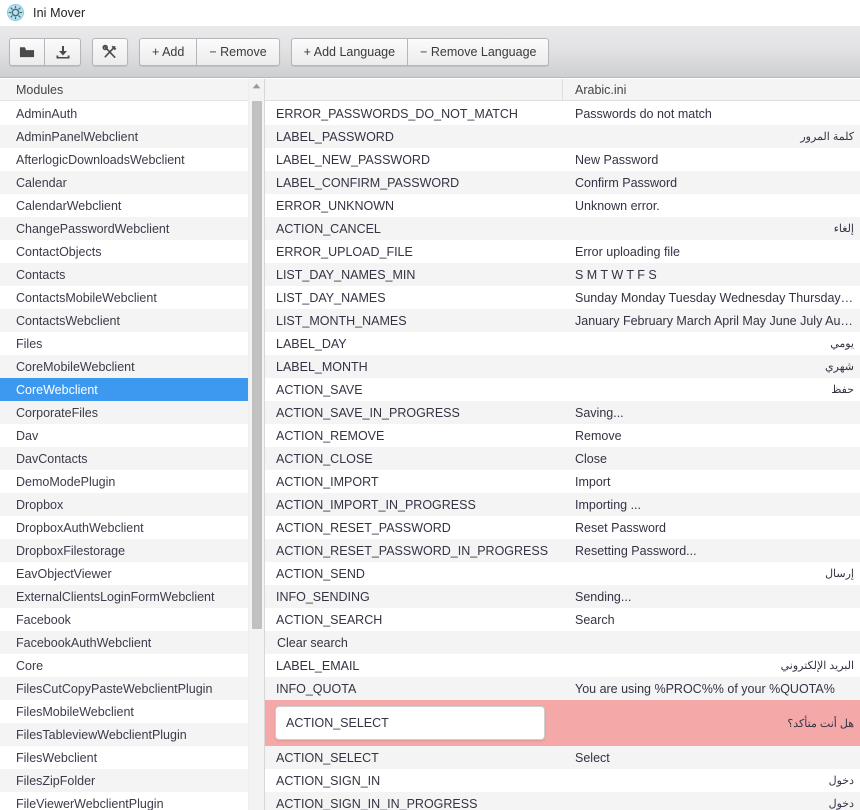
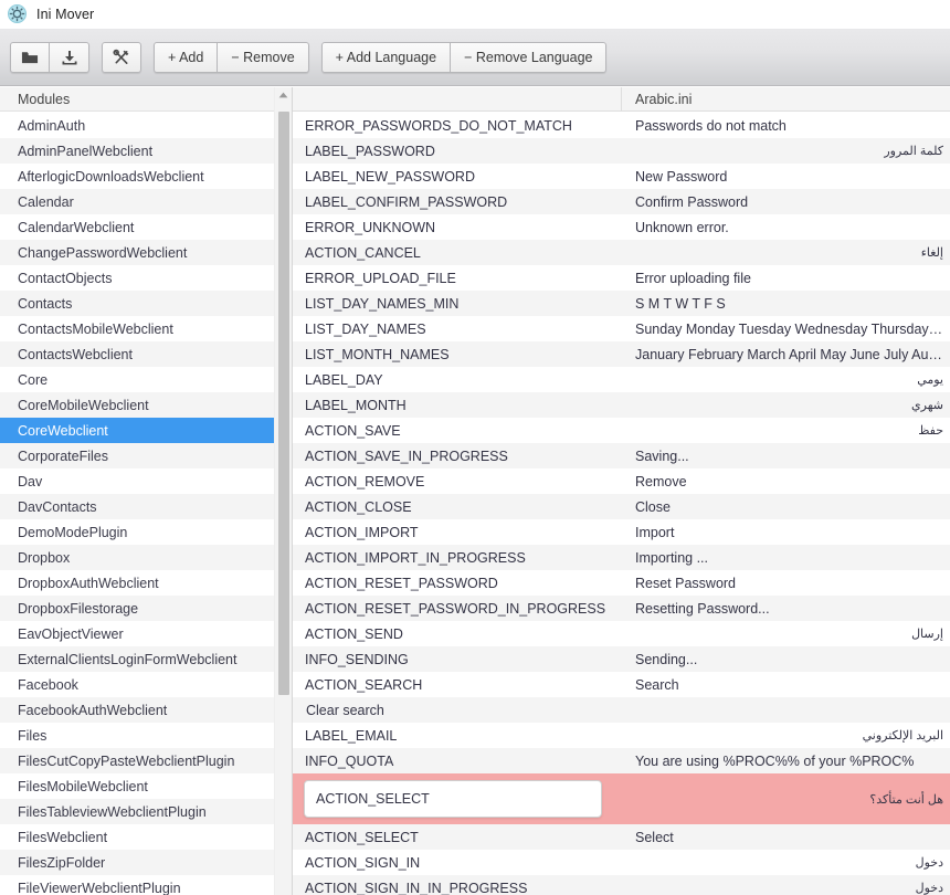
  Ini Mover
  + Add
  − Remove
  + Add Language
  − Remove Language
  Modules
  AdminAuth
  AdminPanelWebclient
  AfterlogicDownloadsWebclient
  Calendar
  CalendarWebclient
  ChangePasswordWebclient
  ContactObjects
  Contacts
  ContactsMobileWebclient
  ContactsWebclient
- Files
+ Core
  CoreMobileWebclient
  CoreWebclient
  CorporateFiles
  Dav
  DavContacts
  DemoModePlugin
  Dropbox
  DropboxAuthWebclient
  DropboxFilestorage
  EavObjectViewer
  ExternalClientsLoginFormWebclient
  Facebook
  FacebookAuthWebclient
- Core
+ Files
  FilesCutCopyPasteWebclientPlugin
  FilesMobileWebclient
  FilesTableviewWebclientPlugin
  FilesWebclient
  FilesZipFolder
  FileViewerWebclientPlugin
  Arabic.ini
  ERROR_PASSWORDS_DO_NOT_MATCH
  Passwords do not match
  LABEL_PASSWORD
  كلمة المرور
  LABEL_NEW_PASSWORD
  New Password
  LABEL_CONFIRM_PASSWORD
  Confirm Password
  ERROR_UNKNOWN
  Unknown error.
  ACTION_CANCEL
  إلغاء
  ERROR_UPLOAD_FILE
  Error uploading file
  LIST_DAY_NAMES_MIN
  S M T W T F S
  LIST_DAY_NAMES
  Sunday Monday Tuesday Wednesday Thursday…
  LIST_MONTH_NAMES
  January February March April May June July Au…
  LABEL_DAY
  يومي
  LABEL_MONTH
  شهري
  ACTION_SAVE
  حفظ
  ACTION_SAVE_IN_PROGRESS
  Saving...
  ACTION_REMOVE
  Remove
  ACTION_CLOSE
  Close
  ACTION_IMPORT
  Import
  ACTION_IMPORT_IN_PROGRESS
  Importing ...
  ACTION_RESET_PASSWORD
  Reset Password
  ACTION_RESET_PASSWORD_IN_PROGRESS
  Resetting Password...
  ACTION_SEND
  إرسال
  INFO_SENDING
  Sending...
  ACTION_SEARCH
  Search
  Clear search
  LABEL_EMAIL
  البريد الإلكتروني
  INFO_QUOTA
- You are using %PROC%% of your %QUOTA%
+ You are using %PROC%% of your %PROC%
  ACTION_SELECT
  هل أنت متأكد؟
  ACTION_SELECT
  Select
  ACTION_SIGN_IN
  دخول
  ACTION_SIGN_IN_IN_PROGRESS
  دخول
